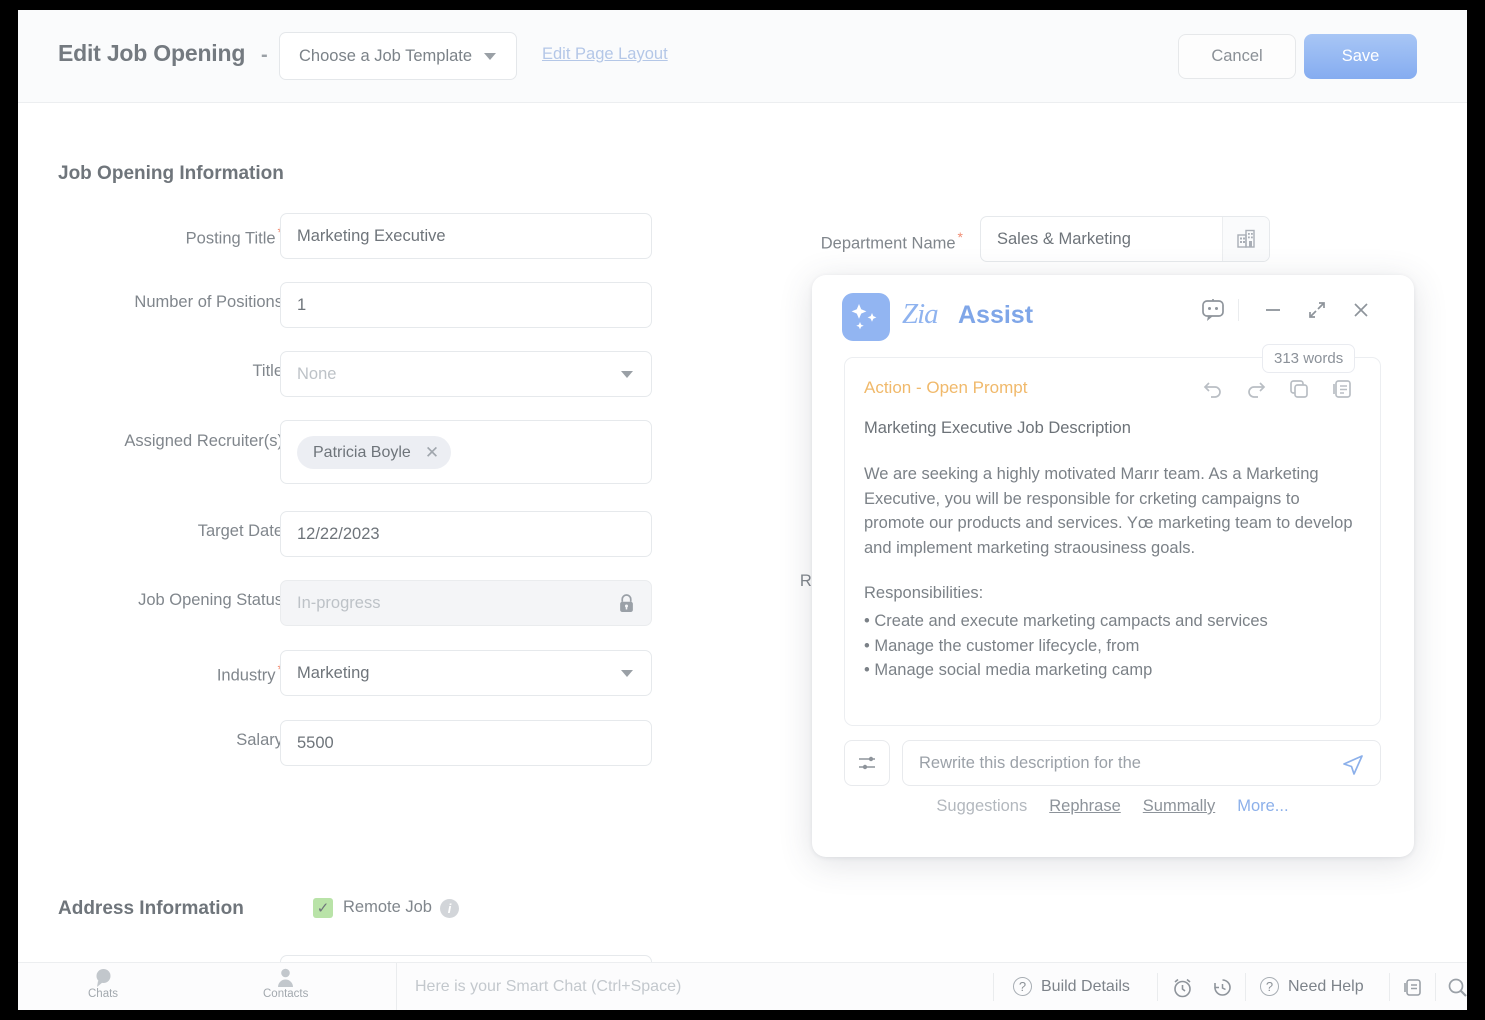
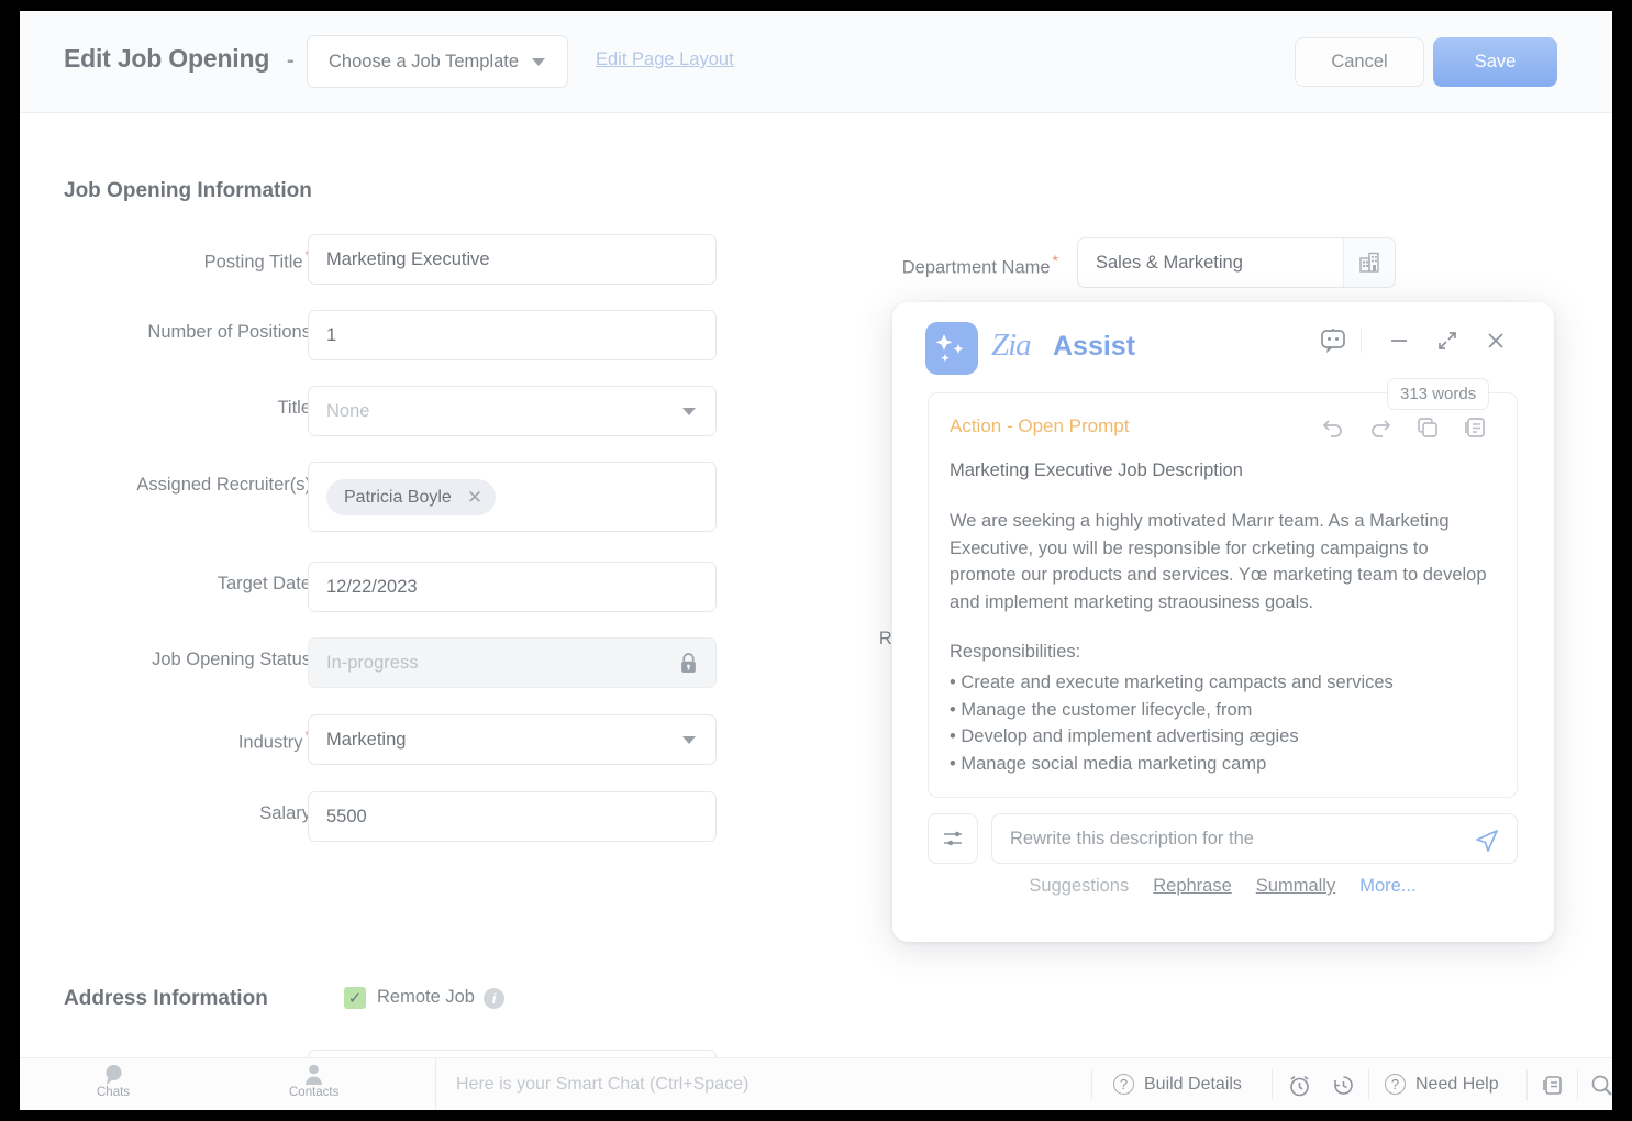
  Edit Job Opening
  -
  Choose a Job Template
  Edit Page Layout
  Cancel
  Save
  Job Opening Information
  Posting Title
  Marketing Executive
  Number of Positions
  1
  Title
  None
  Assigned Recruiter(s
  Patricia Boyle
  ✕
  Target Date
  12/22/2023
  Job Opening Status
  In-progress
  Industry
  Marketing
  Salary
  5500
  Department Name *
  Sales & Marketing
  Address Information
  ✓
  Remote Job
  i
  Zia
  Assist
  313 words
  Action - Open Prompt
  Marketing Executive Job Description
  We are seeking a highly motivated Marır team. As a Marketing Executive, you will be responsible for crketing campaigns to promote our products and services. Yœ marketing team to develop and implement marketing straousiness goals.
  Responsibilities:
  • Create and execute marketing campacts and services
  • Manage the customer lifecycle, from
+ • Develop and implement advertising ægies
  • Manage social media marketing camp
  Rewrite this description for the
  Suggestions
  Rephrase
  Summally
  More...
  Chats
  Contacts
  Here is your Smart Chat (Ctrl+Space)
  ?
  Build Details
  ?
  Need Help
